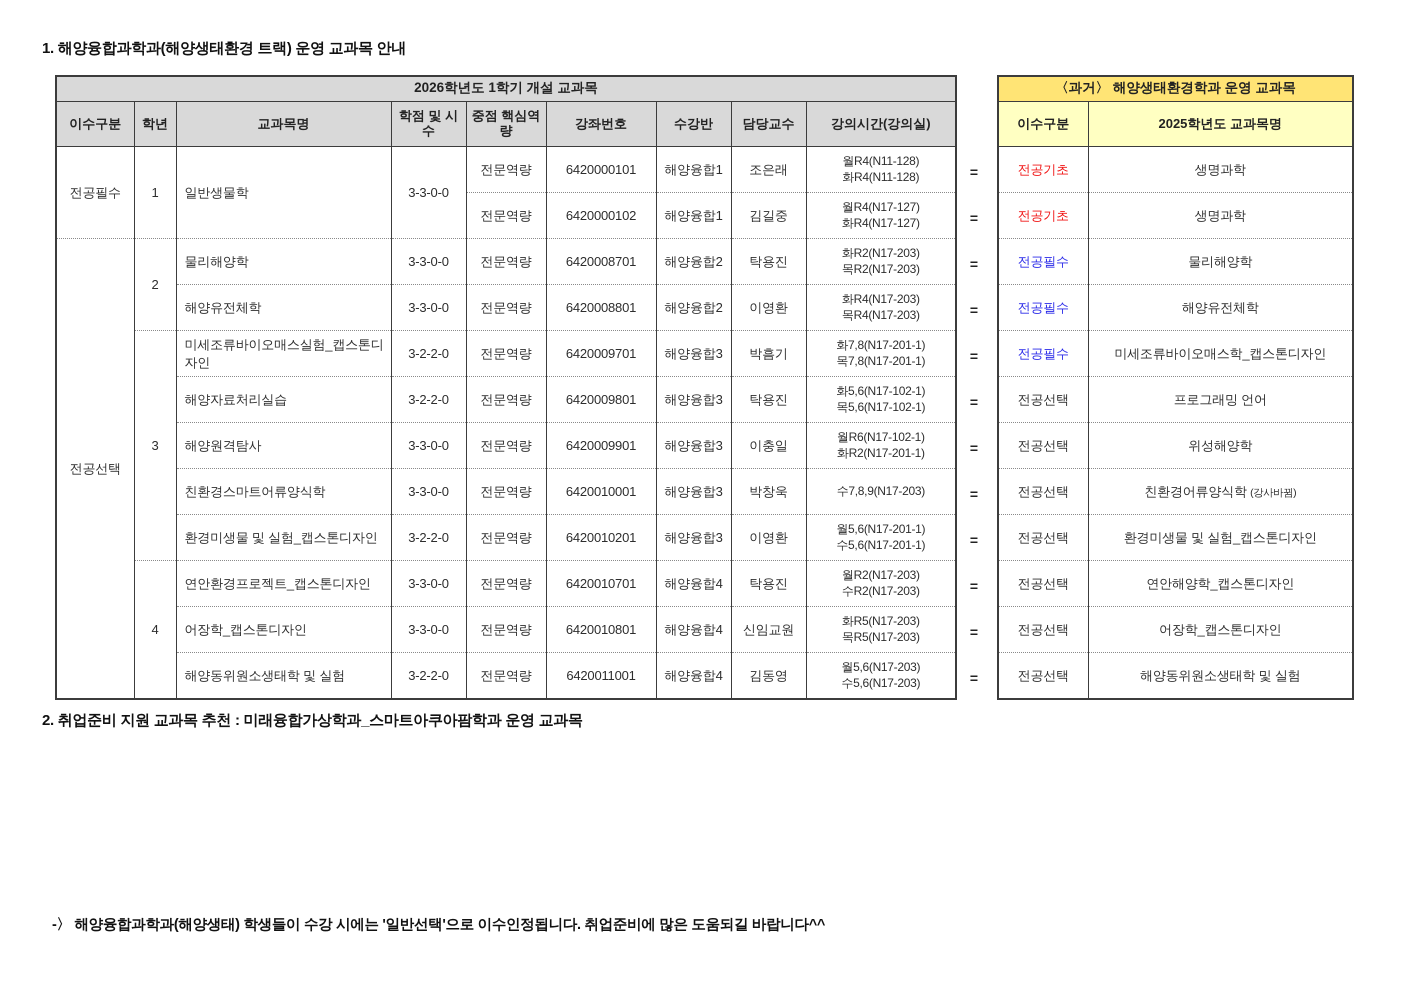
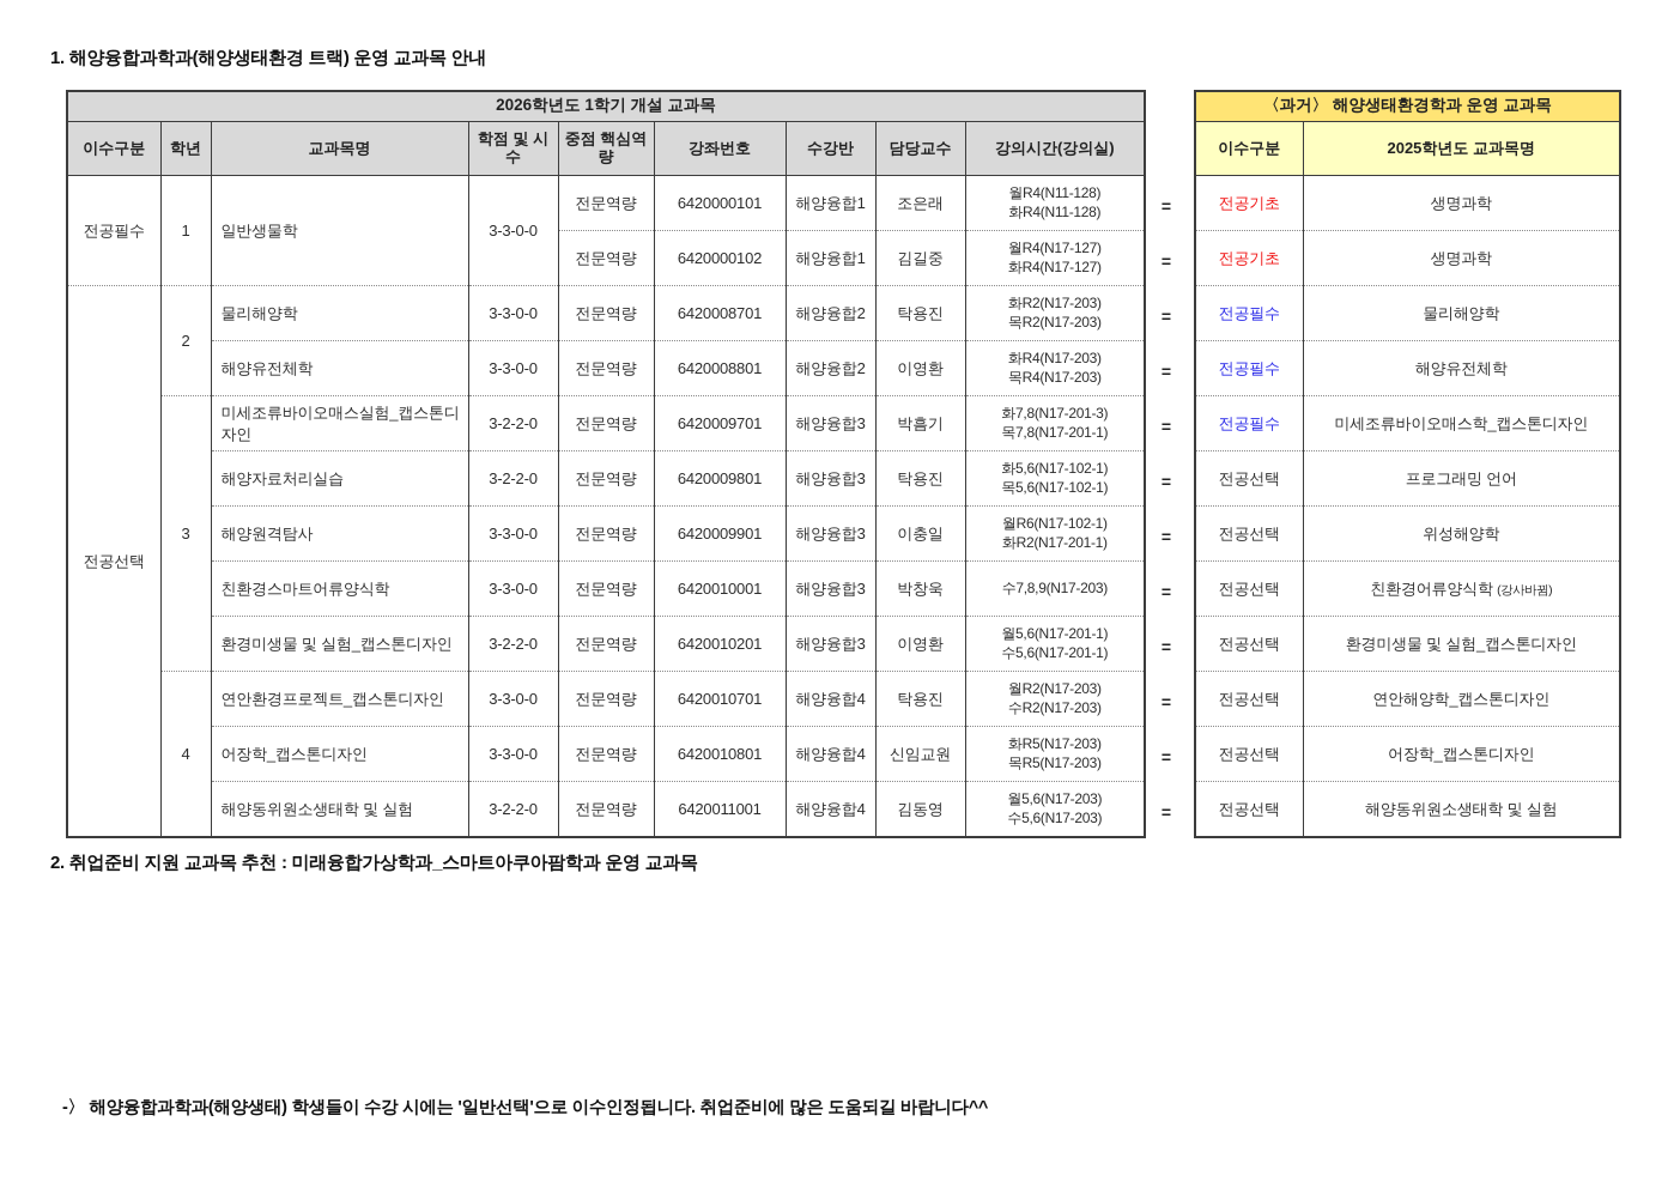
  1. 해양융합과학과(해양생태환경 트랙) 운영 교과목 안내
  2026학년도 1학기 개설 교과목
  이수구분	학년	교과목명	학점 및 시수	중점 핵심역량	강좌번호	수강반	담당교수	강의시간(강의실)
  전공필수	1	일반생물학	3-3-0-0	전문역량	6420000101	해양융합1	조은래	월R4(N11-128) 화R4(N11-128)
  전문역량	6420000102	해양융합1	김길중	월R4(N17-127) 화R4(N17-127)
  전공선택	2	물리해양학	3-3-0-0	전문역량	6420008701	해양융합2	탁용진	화R2(N17-203) 목R2(N17-203)
  해양유전체학	3-3-0-0	전문역량	6420008801	해양융합2	이영환	화R4(N17-203) 목R4(N17-203)
- 3	미세조류바이오매스실험_캡스톤디자인	3-2-2-0	전문역량	6420009701	해양융합3	박흠기	화7,8(N17-201-1) 목7,8(N17-201-1)
+ 3	미세조류바이오매스실험_캡스톤디자인	3-2-2-0	전문역량	6420009701	해양융합3	박흠기	화7,8(N17-201-3) 목7,8(N17-201-1)
  해양자료처리실습	3-2-2-0	전문역량	6420009801	해양융합3	탁용진	화5,6(N17-102-1) 목5,6(N17-102-1)
  해양원격탐사	3-3-0-0	전문역량	6420009901	해양융합3	이충일	월R6(N17-102-1) 화R2(N17-201-1)
  친환경스마트어류양식학	3-3-0-0	전문역량	6420010001	해양융합3	박창욱	수7,8,9(N17-203)
  환경미생물 및 실험_캡스톤디자인	3-2-2-0	전문역량	6420010201	해양융합3	이영환	월5,6(N17-201-1) 수5,6(N17-201-1)
  4	연안환경프로젝트_캡스톤디자인	3-3-0-0	전문역량	6420010701	해양융합4	탁용진	월R2(N17-203) 수R2(N17-203)
  어장학_캡스톤디자인	3-3-0-0	전문역량	6420010801	해양융합4	신임교원	화R5(N17-203) 목R5(N17-203)
  해양동위원소생태학 및 실험	3-2-2-0	전문역량	6420011001	해양융합4	김동영	월5,6(N17-203) 수5,6(N17-203)
  =
  =
  =
  =
  =
  =
  =
  =
  =
  =
  =
  =
  〈과거〉 해양생태환경학과 운영 교과목
  이수구분	2025학년도 교과목명
  전공기초	생명과학
  전공기초	생명과학
  전공필수	물리해양학
  전공필수	해양유전체학
  전공필수	미세조류바이오매스학_캡스톤디자인
  전공선택	프로그래밍 언어
  전공선택	위성해양학
  전공선택	친환경어류양식학 (강사바뀜)
  전공선택	환경미생물 및 실험_캡스톤디자인
  전공선택	연안해양학_캡스톤디자인
  전공선택	어장학_캡스톤디자인
  전공선택	해양동위원소생태학 및 실험
  2. 취업준비 지원 교과목 추천 : 미래융합가상학과_스마트아쿠아팜학과 운영 교과목
  -〉 해양융합과학과(해양생태) 학생들이 수강 시에는 '일반선택'으로 이수인정됩니다. 취업준비에 많은 도움되길 바랍니다^^
